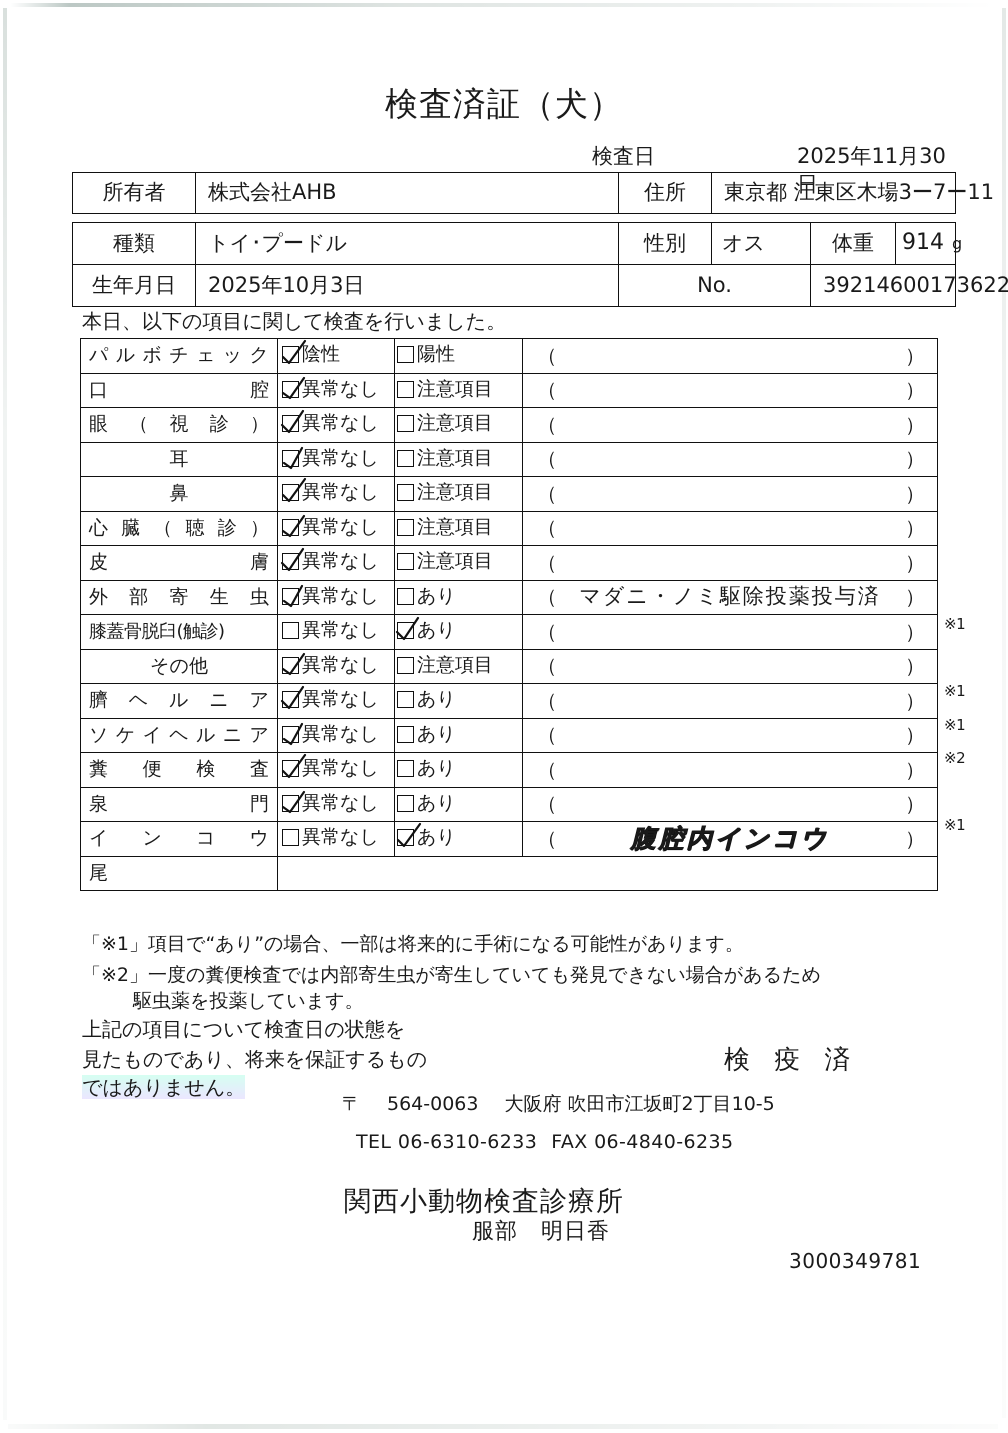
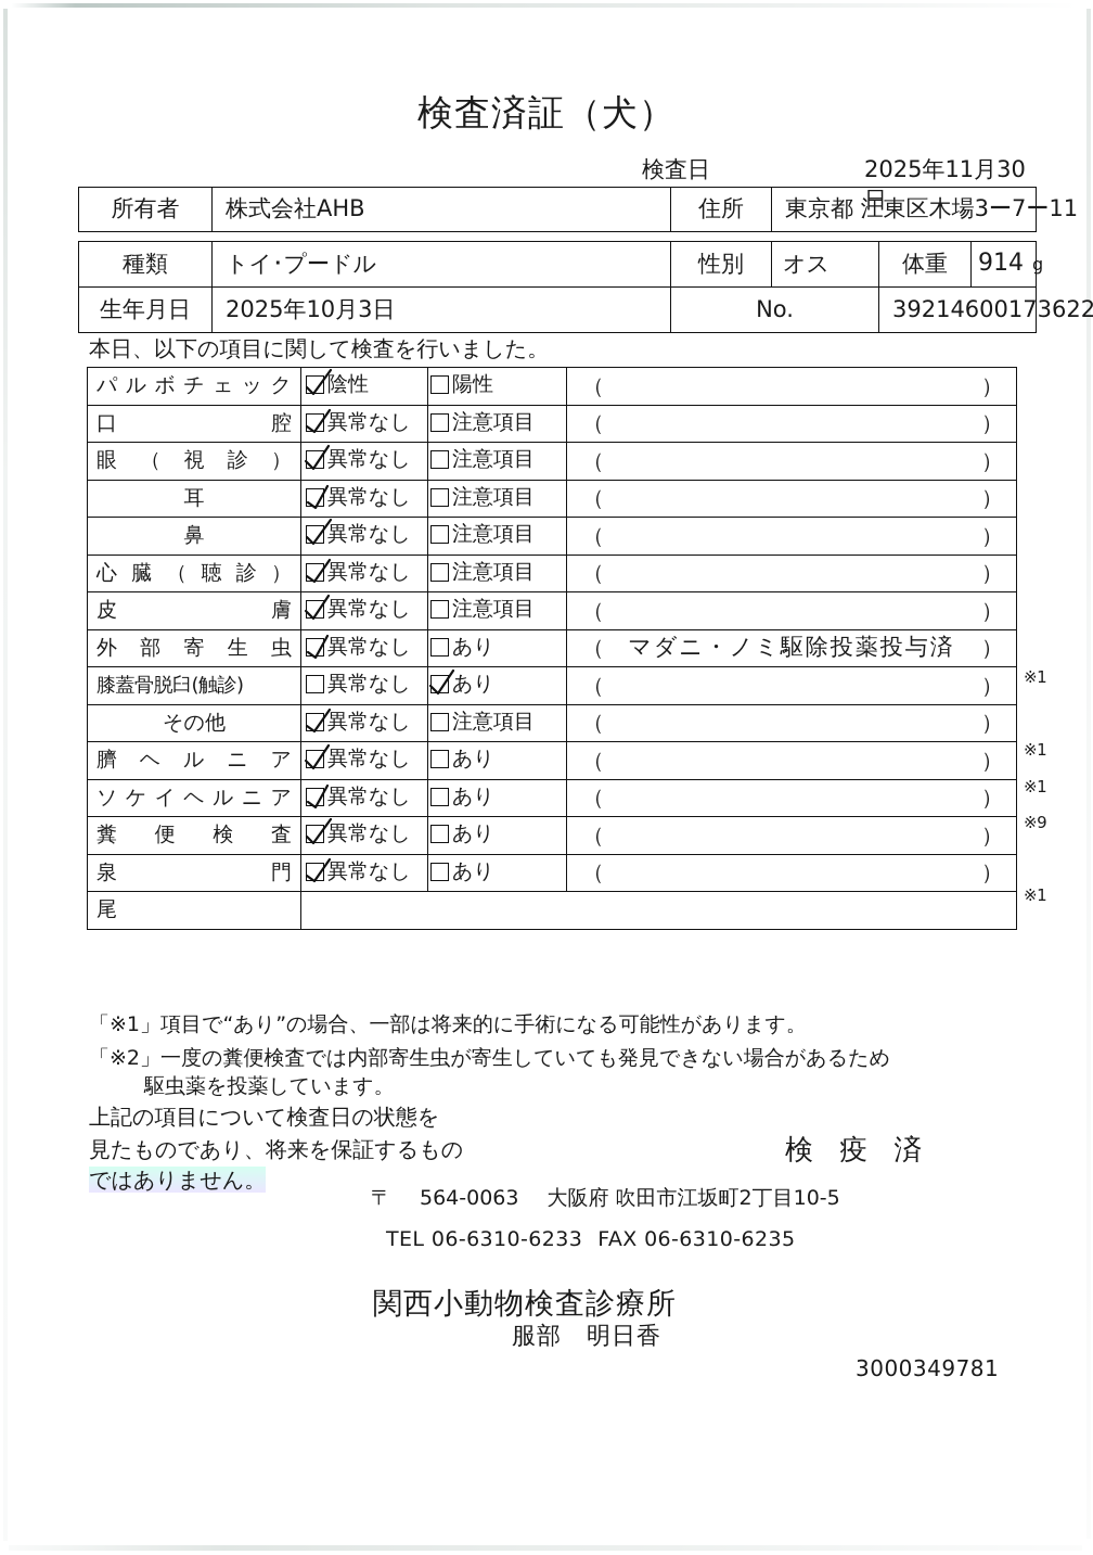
  検査済証（犬）
  検査日
  2025年11月30日
  所有者	株式会社AHB	住所	東京都 江東区木場3ー7ー11
  種類	トイ･プードル	性別	オス	体重	914 g
  生年月日	2025年10月3日	No.	39214600173622
  本日、以下の項目に関して検査を行いました。
  パルボチェック	陰性	陽性	（ ）
  口 腔	異常なし	注意項目	（ ）
  眼（視診）	異常なし	注意項目	（ ）
  耳	異常なし	注意項目	（ ）
  鼻	異常なし	注意項目	（ ）
  心臓（聴診）	異常なし	注意項目	（ ）
  皮 膚	異常なし	注意項目	（ ）
  外部寄生虫	異常なし	あり	（ ）マダニ・ノミ駆除投薬投与済
  膝蓋骨脱臼(触診)	異常なし	あり	（ ）
  その他	異常なし	注意項目	（ ）
  臍ヘルニア	異常なし	あり	（ ）
  ソケイヘルニア	異常なし	あり	（ ）
  糞便検査	異常なし	あり	（ ）
  泉 門	異常なし	あり	（ ）
- インコウ	異常なし	あり	（ ）腹腔内インコウ
  尾
  ※1
  ※1
  ※1
- ※2
+ ※9
  ※1
  「※1」項目で“あり”の場合、一部は将来的に手術になる可能性があります。
  「※2」一度の糞便検査では内部寄生虫が寄生していても発見できない場合があるため
  駆虫薬を投薬しています。
  上記の項目について検査日の状態を
  見たものであり、将来を保証するもの
  ではありません。
  検 疫 済
  〒 564-0063 大阪府 吹田市江坂町2丁目10-5
- TEL 06-6310-6233 FAX 06-4840-6235
+ TEL 06-6310-6233 FAX 06-6310-6235
  関西小動物検査診療所
  服部 明日香
  3000349781
